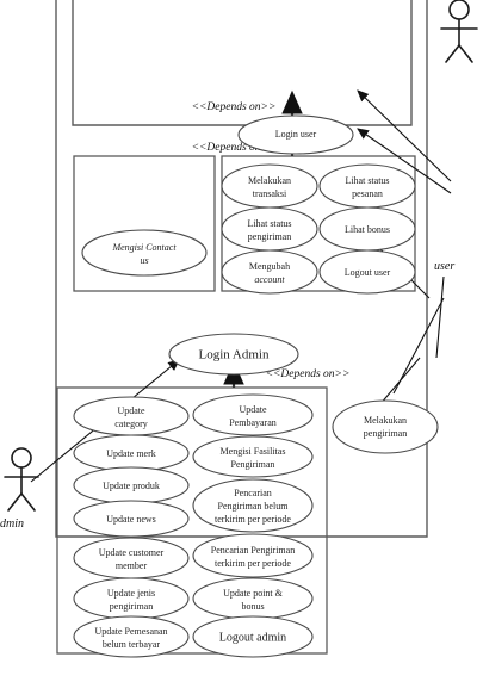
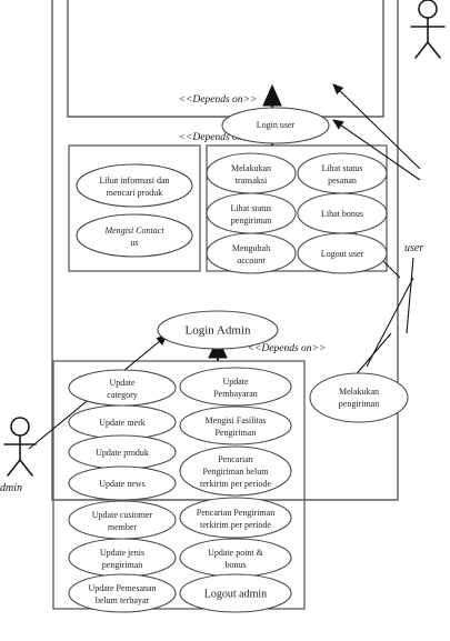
  <<Depends on>>
  <<Depends o
  <<Depends on>>
  Login user
+ Lihat informasi dan
+ mencari produk
  Mengisi Contact
  us
  Melakukan
  transaksi
  Lihat status
  pesanan
  Lihat status
  pengiriman
  Lihat bonus
  Mengubah
  account
  Logout user
  Login Admin
  Update
  category
  Update merk
  Update produk
  Update news
  Update customer
  member
  Update jenis
  pengiriman
  Update Pemesanan
  belum terbayar
  Update
  Pembayaran
  Mengisi Fasilitas
  Pengiriman
  Pencarian
  Pengiriman belum
  terkirim per periode
  Pencarian Pengiriman
  terkirim per periode
  Update point &
  bonus
  Logout admin
  Melakukan
  pengiriman
  user
  dmin
